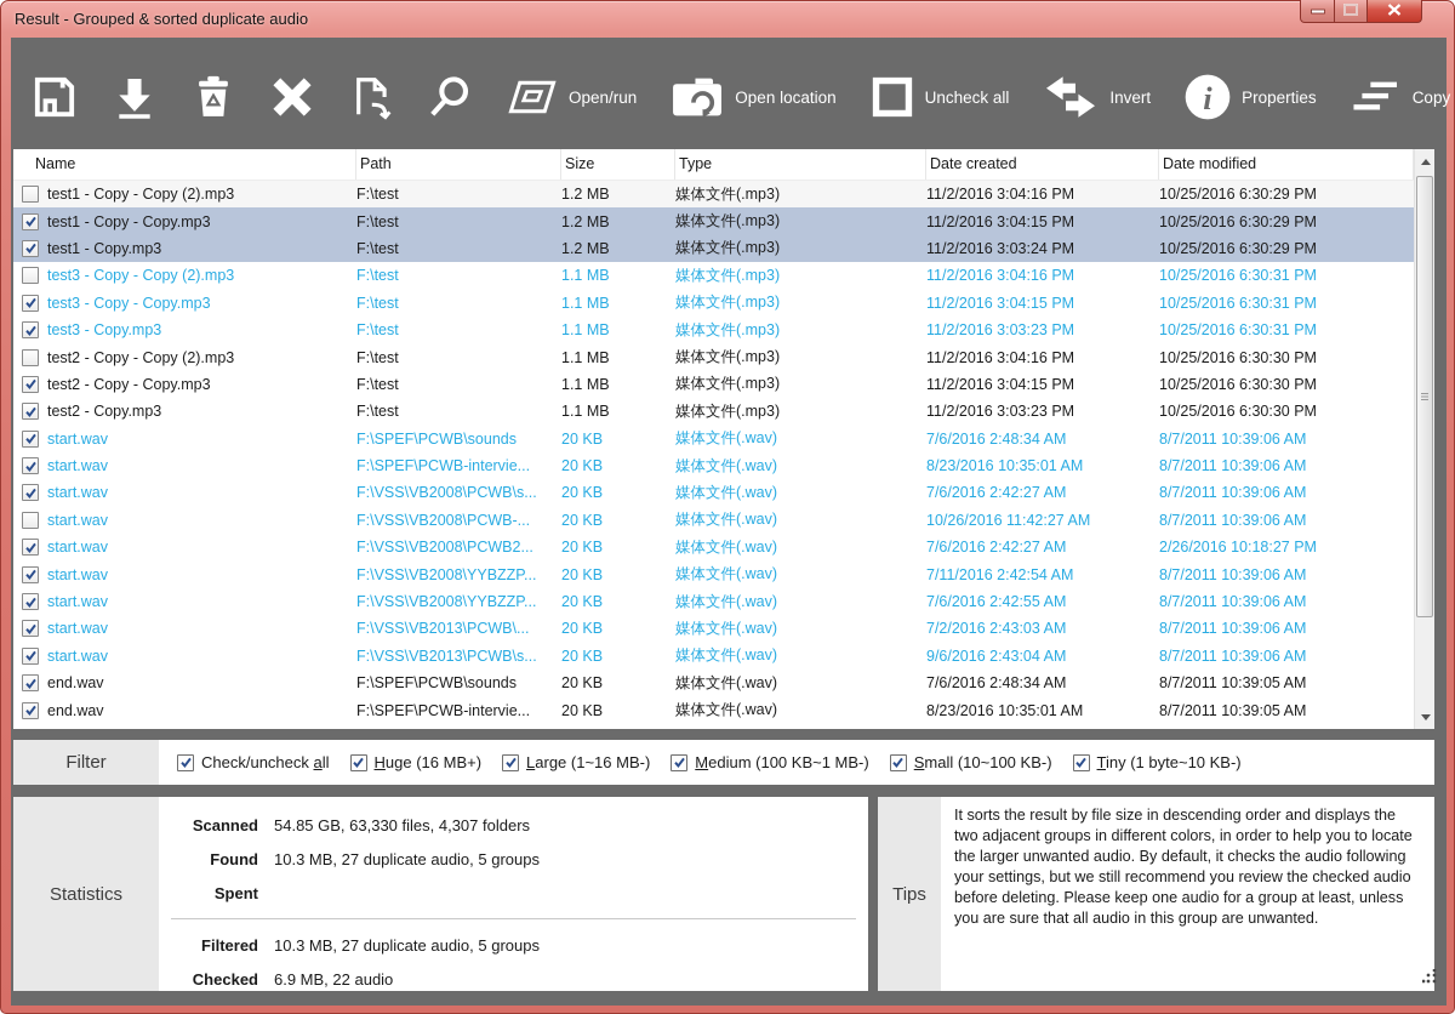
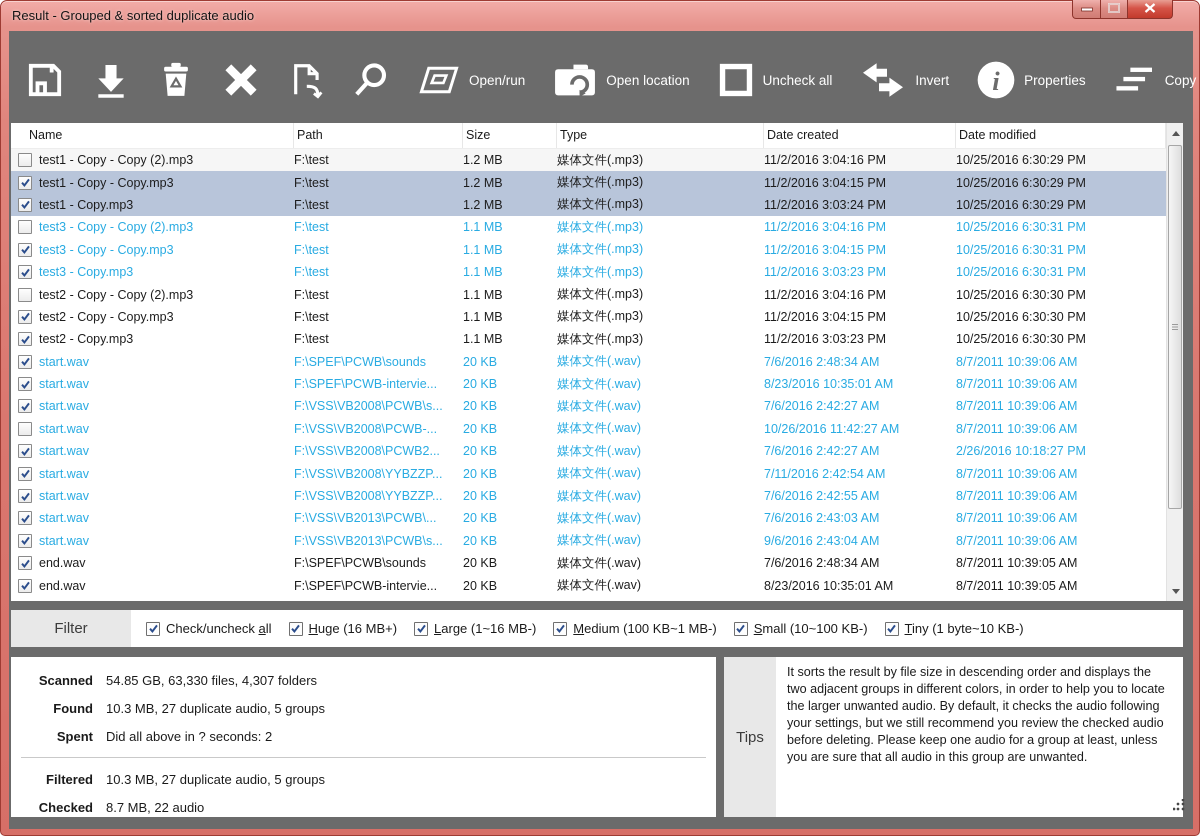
  Result - Grouped & sorted duplicate audio
  Open/run
  Open location
  Uncheck all
  Invert
  i
  Properties
  Name
  Path
  Size
  Type
  Date created
  Date modified
  test1 - Copy - Copy (2).mp3
  F:\test
  1.2 MB
  媒体文件(.mp3)
  11/2/2016 3:04:16 PM
  10/25/2016 6:30:29 PM
  test1 - Copy - Copy.mp3
  F:\test
  1.2 MB
  媒体文件(.mp3)
  11/2/2016 3:04:15 PM
  10/25/2016 6:30:29 PM
  test1 - Copy.mp3
  F:\test
  1.2 MB
  媒体文件(.mp3)
  11/2/2016 3:03:24 PM
  10/25/2016 6:30:29 PM
  test3 - Copy - Copy (2).mp3
  F:\test
  1.1 MB
  媒体文件(.mp3)
  11/2/2016 3:04:16 PM
  10/25/2016 6:30:31 PM
  test3 - Copy - Copy.mp3
  F:\test
  1.1 MB
  媒体文件(.mp3)
  11/2/2016 3:04:15 PM
  10/25/2016 6:30:31 PM
  test3 - Copy.mp3
  F:\test
  1.1 MB
  媒体文件(.mp3)
  11/2/2016 3:03:23 PM
  10/25/2016 6:30:31 PM
  test2 - Copy - Copy (2).mp3
  F:\test
  1.1 MB
  媒体文件(.mp3)
  11/2/2016 3:04:16 PM
  10/25/2016 6:30:30 PM
  test2 - Copy - Copy.mp3
  F:\test
  1.1 MB
  媒体文件(.mp3)
  11/2/2016 3:04:15 PM
  10/25/2016 6:30:30 PM
  test2 - Copy.mp3
  F:\test
  1.1 MB
  媒体文件(.mp3)
  11/2/2016 3:03:23 PM
  10/25/2016 6:30:30 PM
  start.wav
  F:\SPEF\PCWB\sounds
  20 KB
  媒体文件(.wav)
  7/6/2016 2:48:34 AM
  8/7/2011 10:39:06 AM
  start.wav
  F:\SPEF\PCWB-intervie...
  20 KB
  媒体文件(.wav)
  8/23/2016 10:35:01 AM
  8/7/2011 10:39:06 AM
  start.wav
  F:\VSS\VB2008\PCWB\s...
  20 KB
  媒体文件(.wav)
  7/6/2016 2:42:27 AM
  8/7/2011 10:39:06 AM
  start.wav
  F:\VSS\VB2008\PCWB-...
  20 KB
  媒体文件(.wav)
  10/26/2016 11:42:27 AM
  8/7/2011 10:39:06 AM
  start.wav
  F:\VSS\VB2008\PCWB2...
  20 KB
  媒体文件(.wav)
  7/6/2016 2:42:27 AM
  2/26/2016 10:18:27 PM
  start.wav
  F:\VSS\VB2008\YYBZZP...
  20 KB
  媒体文件(.wav)
  7/11/2016 2:42:54 AM
  8/7/2011 10:39:06 AM
  start.wav
  F:\VSS\VB2008\YYBZZP...
  20 KB
  媒体文件(.wav)
  7/6/2016 2:42:55 AM
  8/7/2011 10:39:06 AM
  start.wav
  F:\VSS\VB2013\PCWB\...
  20 KB
  媒体文件(.wav)
- 7/2/2016 2:43:03 AM
+ 7/6/2016 2:43:03 AM
  8/7/2011 10:39:06 AM
  start.wav
  F:\VSS\VB2013\PCWB\s...
  20 KB
  媒体文件(.wav)
  9/6/2016 2:43:04 AM
  8/7/2011 10:39:06 AM
  end.wav
  F:\SPEF\PCWB\sounds
  20 KB
  媒体文件(.wav)
  7/6/2016 2:48:34 AM
  8/7/2011 10:39:05 AM
  end.wav
  F:\SPEF\PCWB-intervie...
  20 KB
  媒体文件(.wav)
  8/23/2016 10:35:01 AM
  8/7/2011 10:39:05 AM
  Filter
  Check/uncheck all
  Huge (16 MB+)
  Large (1~16 MB-)
  Medium (100 KB~1 MB-)
  Small (10~100 KB-)
  Tiny (1 byte~10 KB-)
- Statistics
  Scanned
  54.85 GB, 63,330 files, 4,307 folders
  Found
  10.3 MB, 27 duplicate audio, 5 groups
  Spent
+ Did all above in ? seconds: 2
  Filtered
  10.3 MB, 27 duplicate audio, 5 groups
  Checked
- 6.9 MB, 22 audio
+ 8.7 MB, 22 audio
  Tips
  It sorts the result by file size in descending order and displays the two adjacent groups in different colors, in order to help you to locate the larger unwanted audio. By default, it checks the audio following your settings, but we still recommend you review the checked audio before deleting. Please keep one audio for a group at least, unless you are sure that all audio in this group are unwanted.
